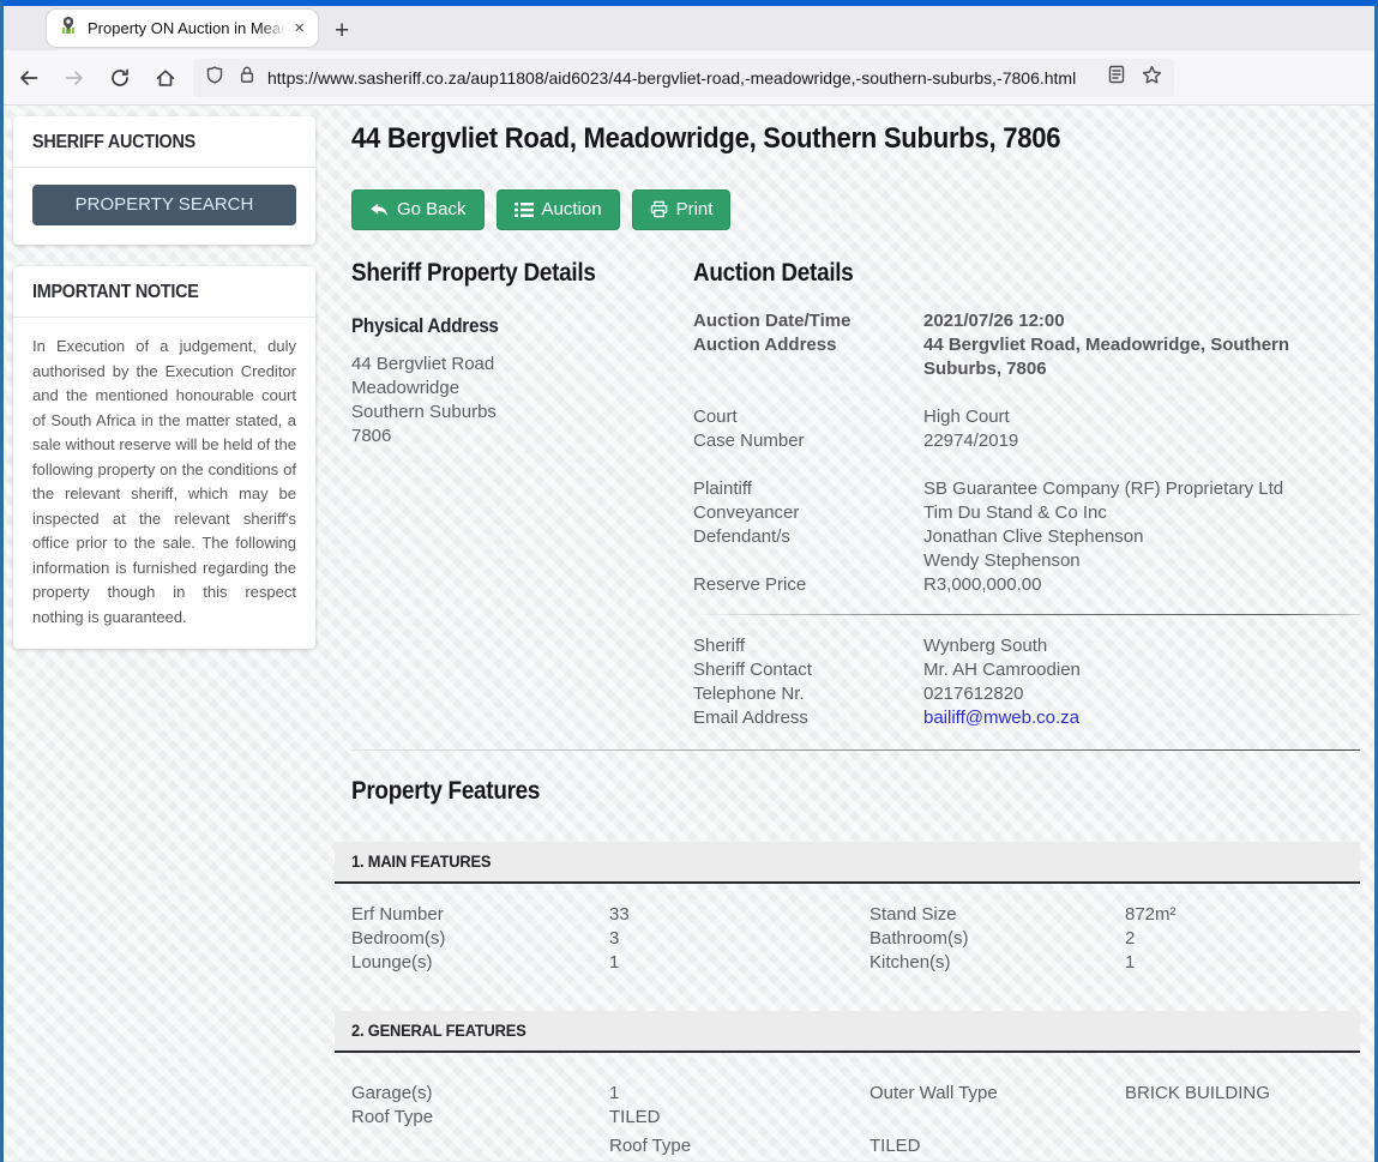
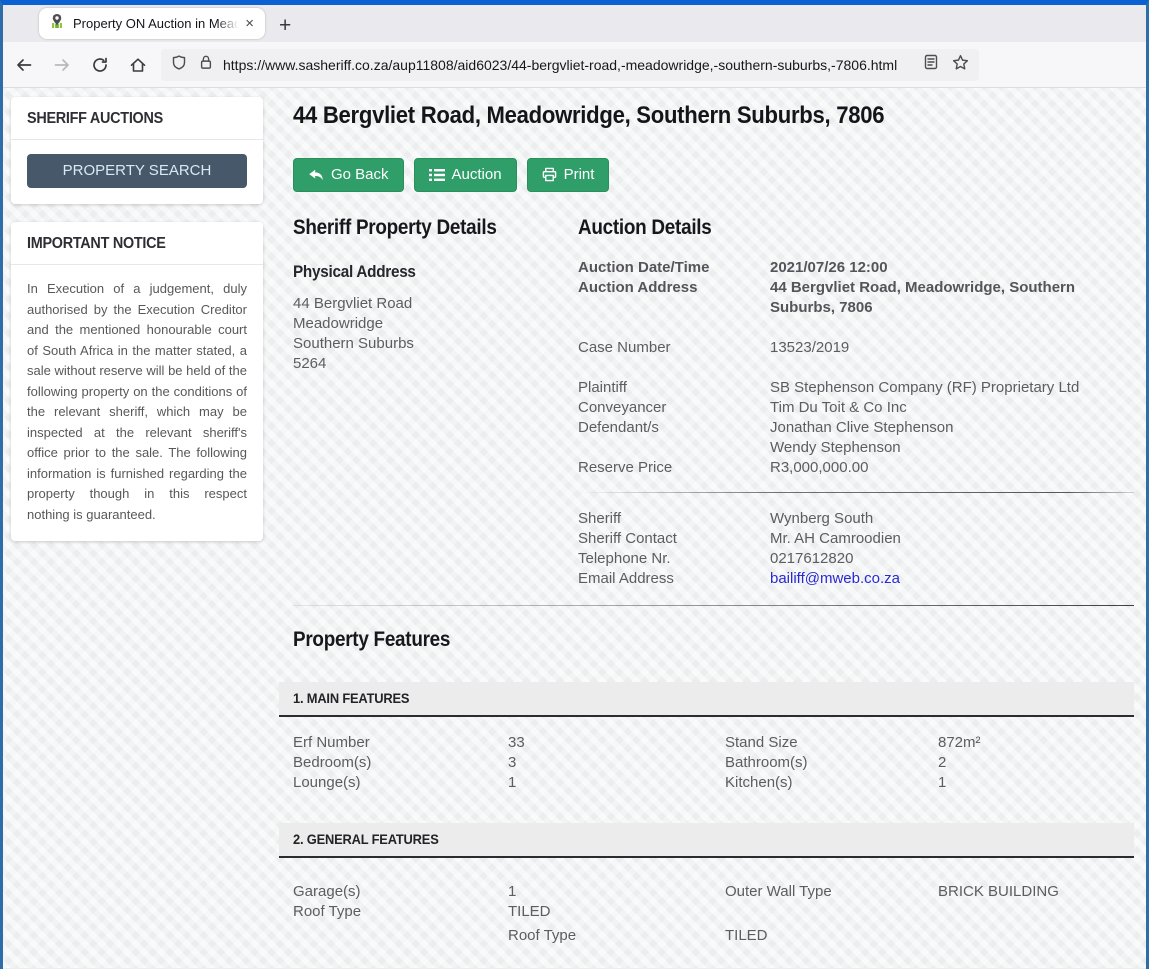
  Property ON Auction in Mead
  ×
  +
  https://www.sasheriff.co.za/aup11808/aid6023/44-bergvliet-road,-meadowridge,-southern-suburbs,-7806.html
  SHERIFF AUCTIONS
  PROPERTY SEARCH
  IMPORTANT NOTICE
  In Execution of a judgement, duly authorised by the Execution Creditor and the mentioned honourable court of South Africa in the matter stated, a sale without reserve will be held of the following property on the conditions of the relevant sheriff, which may be inspected at the relevant sheriff's office prior to the sale. The following information is furnished regarding the property though in this respect nothing is guaranteed.
  44 Bergvliet Road, Meadowridge, Southern Suburbs, 7806
  Go Back
  Auction
  Print
  Sheriff Property Details
  Physical Address
  44 Bergvliet Road
  Meadowridge
  Southern Suburbs
- 7806
+ 5264
  Auction Details
  Auction Date/Time
  2021/07/26 12:00
  Auction Address
  44 Bergvliet Road, Meadowridge, Southern Suburbs, 7806
- Court
- High Court
  Case Number
- 22974/2019
+ 13523/2019
  Plaintiff
- SB Guarantee Company (RF) Proprietary Ltd
+ SB Stephenson Company (RF) Proprietary Ltd
  Conveyancer
- Tim Du Stand & Co Inc
+ Tim Du Toit & Co Inc
  Defendant/s
  Jonathan Clive Stephenson
  Wendy Stephenson
  Reserve Price
  R3,000,000.00
  Sheriff
  Wynberg South
  Sheriff Contact
  Mr. AH Camroodien
  Telephone Nr.
  0217612820
  Email Address
  bailiff@mweb.co.za
  Property Features
  1. MAIN FEATURES
  Erf Number
  33
  Stand Size
  872m²
  Bedroom(s)
  3
  Bathroom(s)
  2
  Lounge(s)
  1
  Kitchen(s)
  1
  2. GENERAL FEATURES
  Garage(s)
  1
  Outer Wall Type
  BRICK BUILDING
  Roof Type
  TILED
  Roof Type
  TILED
